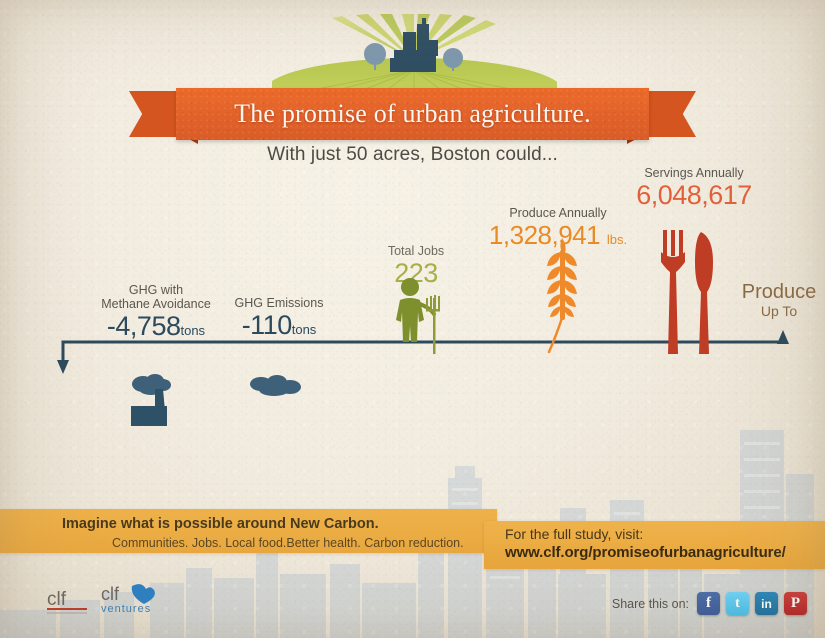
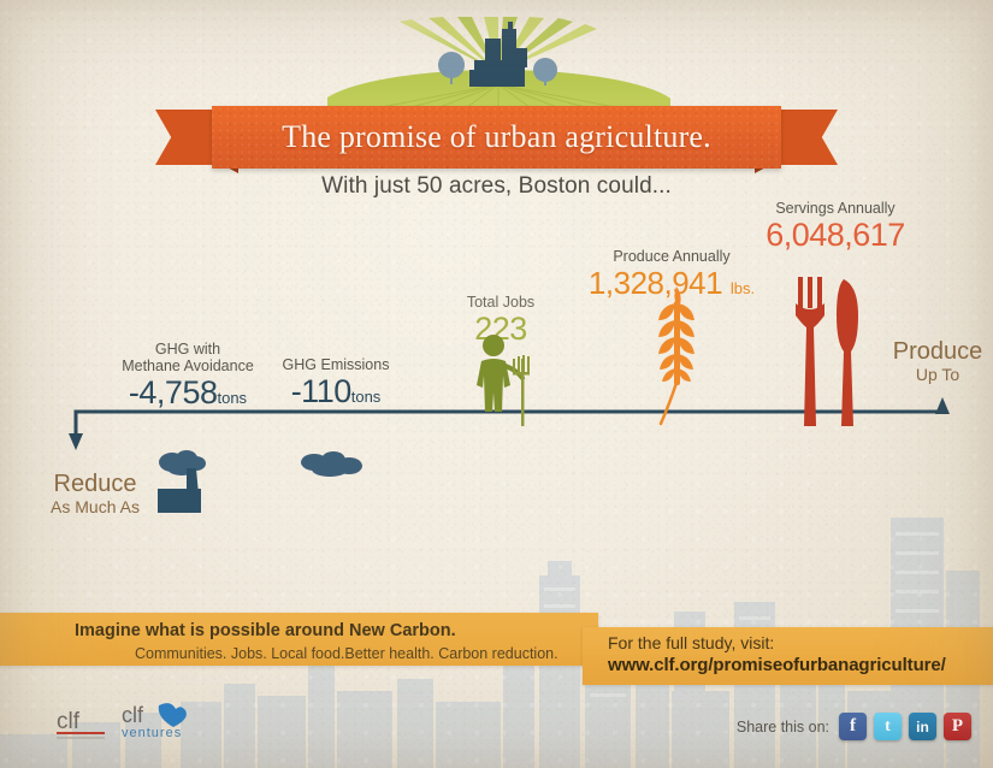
  The promise of urban agriculture.
  With just 50 acres, Boston could...
  GHG with
  Methane Avoidance
  -4,758tons
  GHG Emissions
  -110tons
  Total Jobs
  223
  Produce Annually
  1,328,941 lbs.
  Servings Annually
  6,048,617
+ Reduce
+ As Much As
  Produce
  Up To
  Imagine what is possible around New Carbon.
  Communities. Jobs. Local food.Better health. Carbon reduction.
  For the full study, visit:
  www.clf.org/promiseofurbanagriculture/
  clf
  clf
  ventures
  Share this on:
  f
  t
  in
  P
